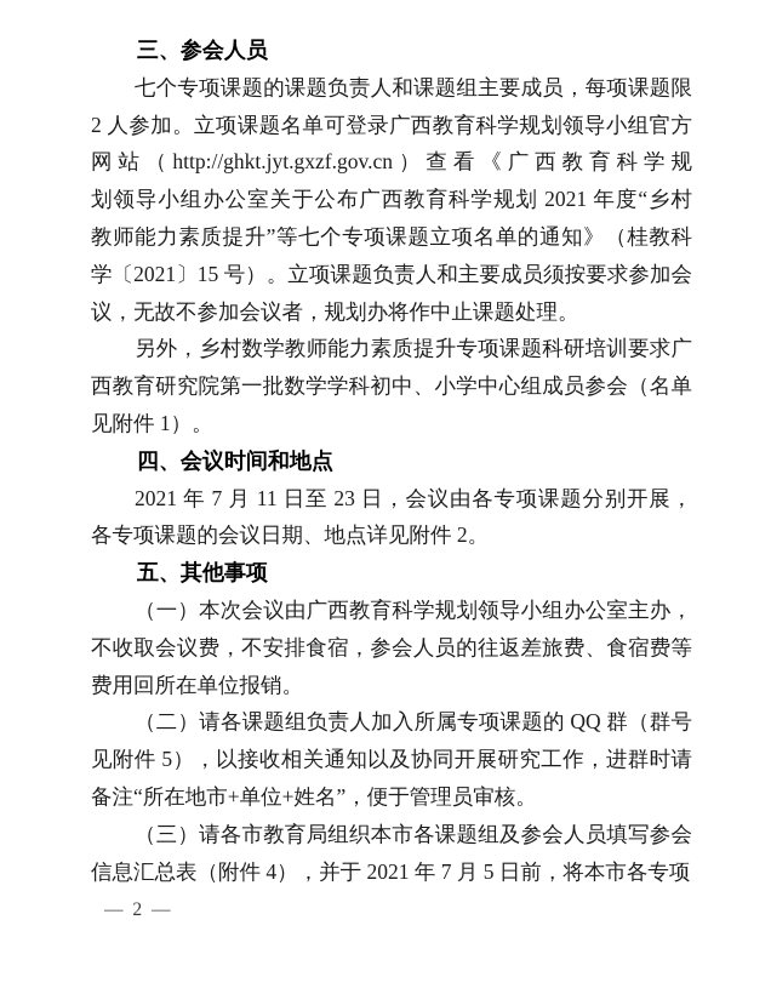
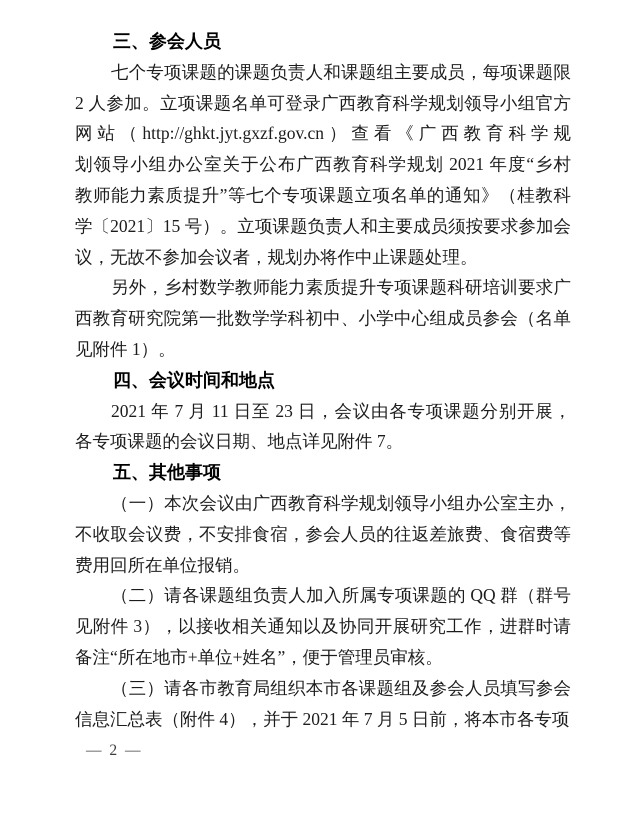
  三、参会人员
  七个专项课题的课题负责人和课题组主要成员，每项课题限
  2 人参加。立项课题名单可登录广西教育科学规划领导小组官方
  网站（http://ghkt.jyt.gxzf.gov.cn）查看《广西教育科学规
  划领导小组办公室关于公布广西教育科学规划 2021 年度“乡村
  教师能力素质提升”等七个专项课题立项名单的通知》（桂教科
  学〔2021〕15 号）。立项课题负责人和主要成员须按要求参加会
  议，无故不参加会议者，规划办将作中止课题处理。
  另外，乡村数学教师能力素质提升专项课题科研培训要求广
  西教育研究院第一批数学学科初中、小学中心组成员参会（名单
  见附件 1）。
  四、会议时间和地点
  2021 年 7 月 11 日至 23 日，会议由各专项课题分别开展，
- 各专项课题的会议日期、地点详见附件 2。
+ 各专项课题的会议日期、地点详见附件 7。
  五、其他事项
  （一）本次会议由广西教育科学规划领导小组办公室主办，
  不收取会议费，不安排食宿，参会人员的往返差旅费、食宿费等
  费用回所在单位报销。
  （二）请各课题组负责人加入所属专项课题的 QQ 群（群号
- 见附件 5），以接收相关通知以及协同开展研究工作，进群时请
+ 见附件 3），以接收相关通知以及协同开展研究工作，进群时请
  备注“所在地市+单位+姓名”，便于管理员审核。
  （三）请各市教育局组织本市各课题组及参会人员填写参会
  信息汇总表（附件 4），并于 2021 年 7 月 5 日前，将本市各专项
  — 2 —
